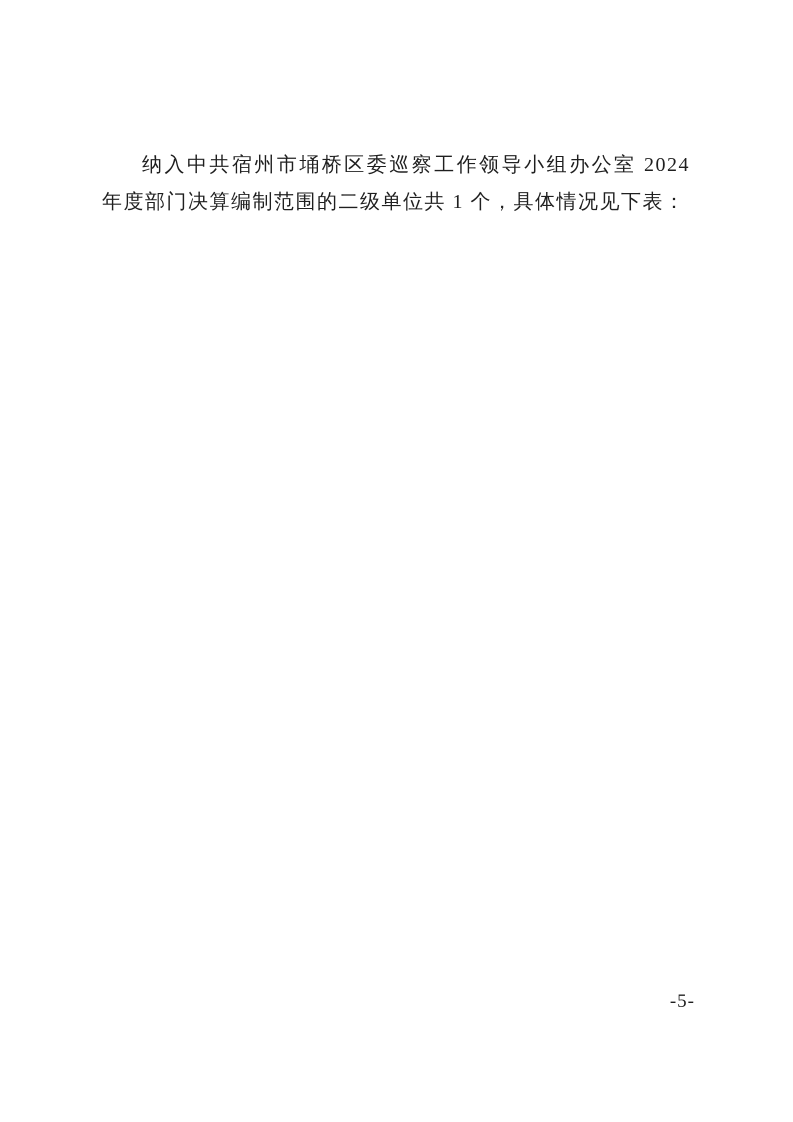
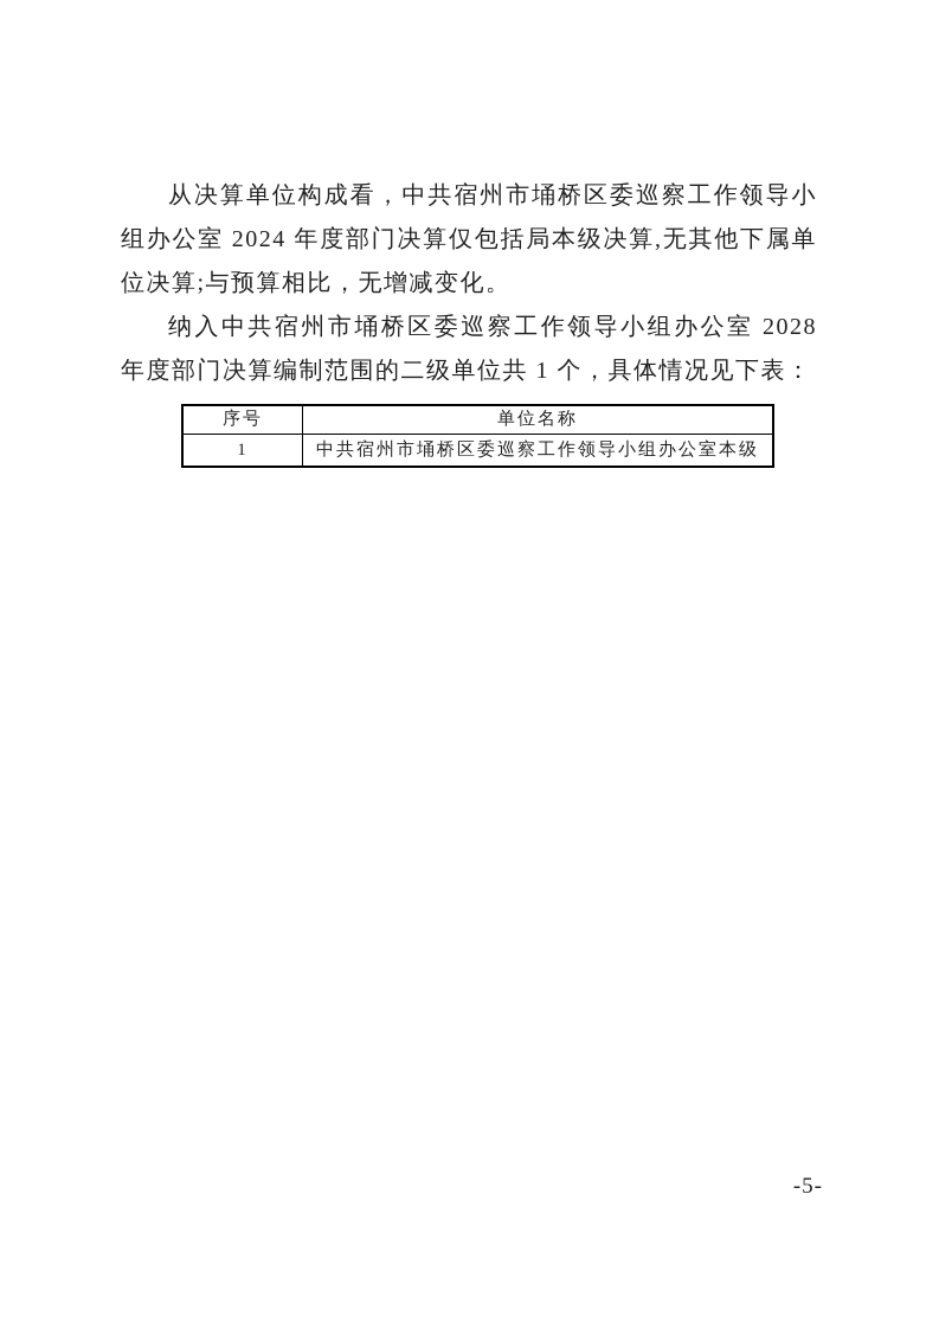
+ 从决算单位构成看，中共宿州市埇桥区委巡察工作领导小组办公室 2024 年度部门决算仅包括局本级决算,无其他下属单位决算;与预算相比，无增减变化。
- 纳入中共宿州市埇桥区委巡察工作领导小组办公室 2024 年度部门决算编制范围的二级单位共 1 个，具体情况见下表：
+ 纳入中共宿州市埇桥区委巡察工作领导小组办公室 2028 年度部门决算编制范围的二级单位共 1 个，具体情况见下表：
+ 序号	单位名称
+ 1	中共宿州市埇桥区委巡察工作领导小组办公室本级
  -5-
